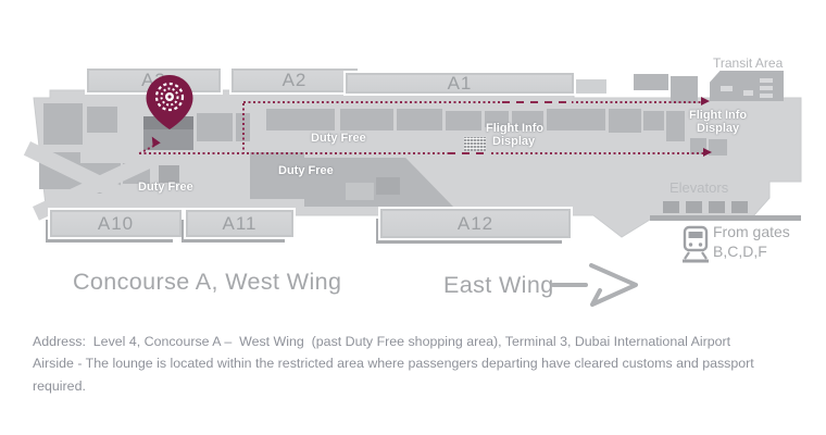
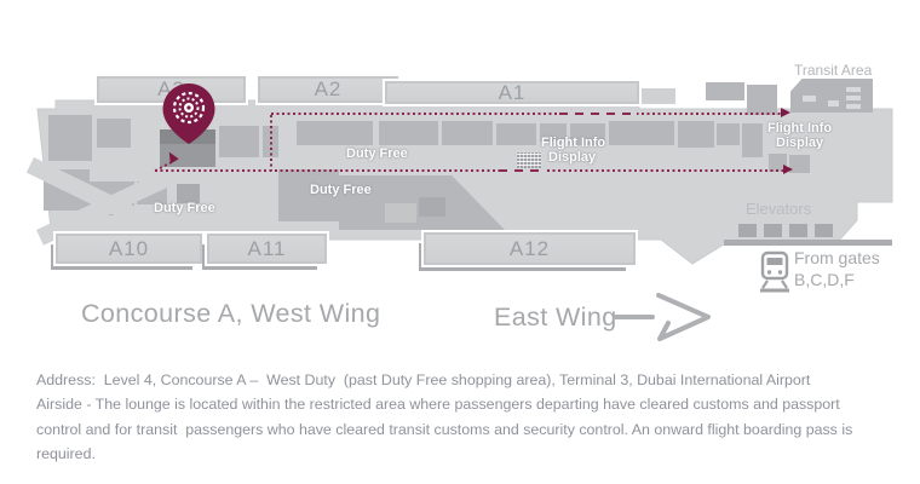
  Transit Area
  Elevators
  A2
  A1
  A10
  A11
  A12
  Duty Free
  Duty Free
  Duty Free
  Flight Info
  Display
  Flight Info
  Display
  Concourse A, West Wing
  East Wing
  From gates
  B,C,D,F
- Address: Level 4, Concourse A – West Wing (past Duty Free shopping area), Terminal 3, Dubai International Airport
+ Address: Level 4, Concourse A – West Duty (past Duty Free shopping area), Terminal 3, Dubai International Airport
  Airside - The lounge is located within the restricted area where passengers departing have cleared customs and passport
+ control and for transit passengers who have cleared transit customs and security control. An onward flight boarding pass is
  required.
